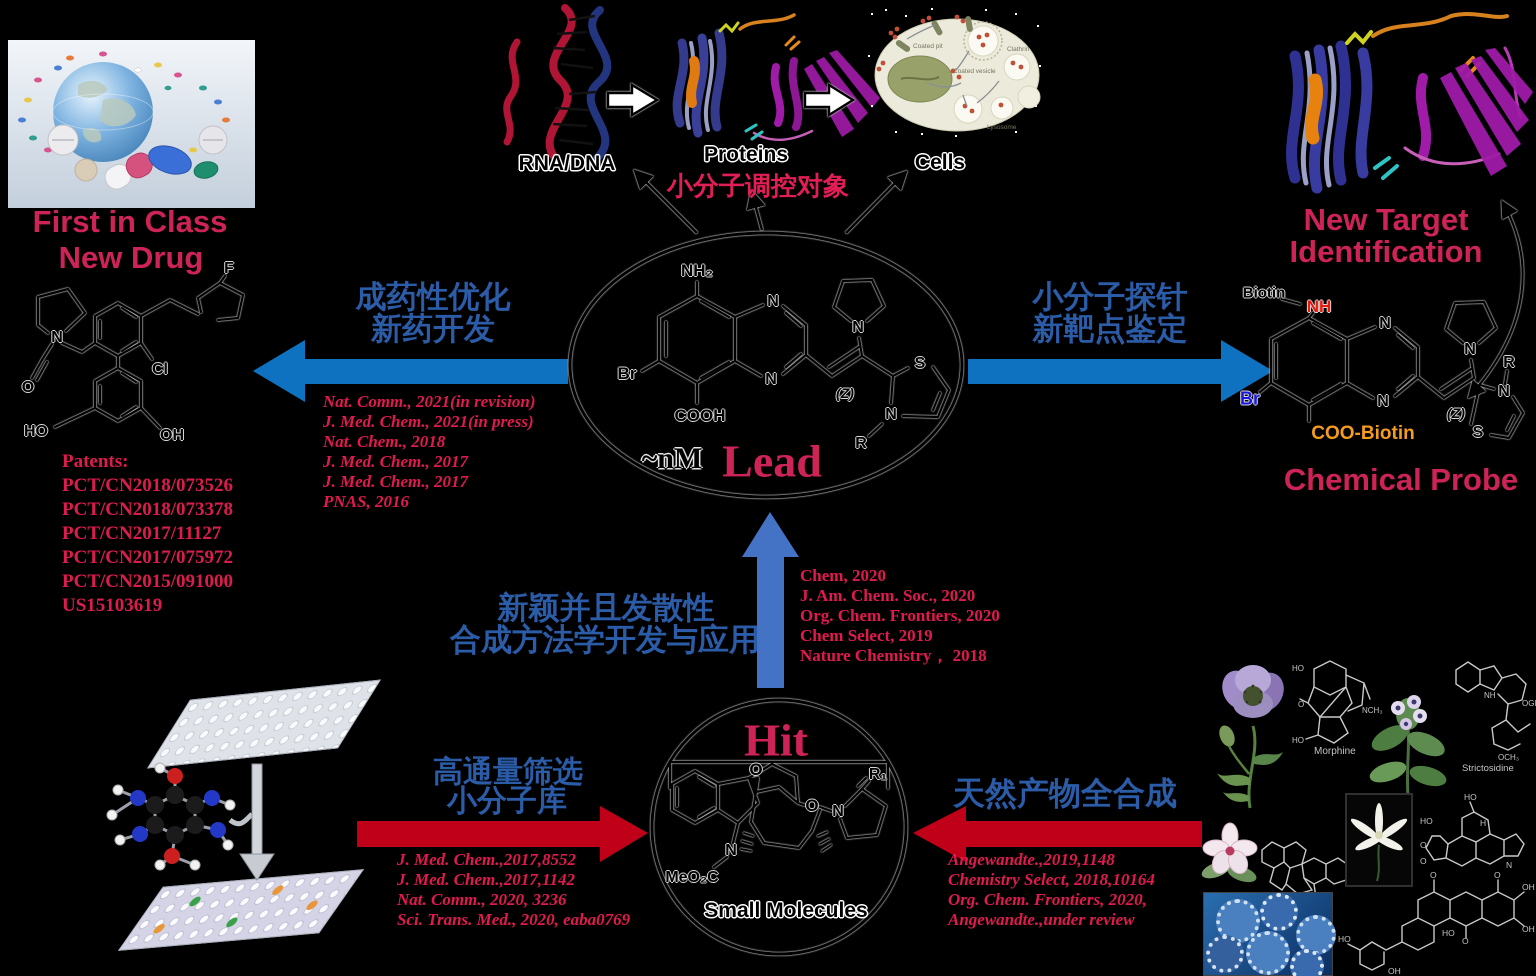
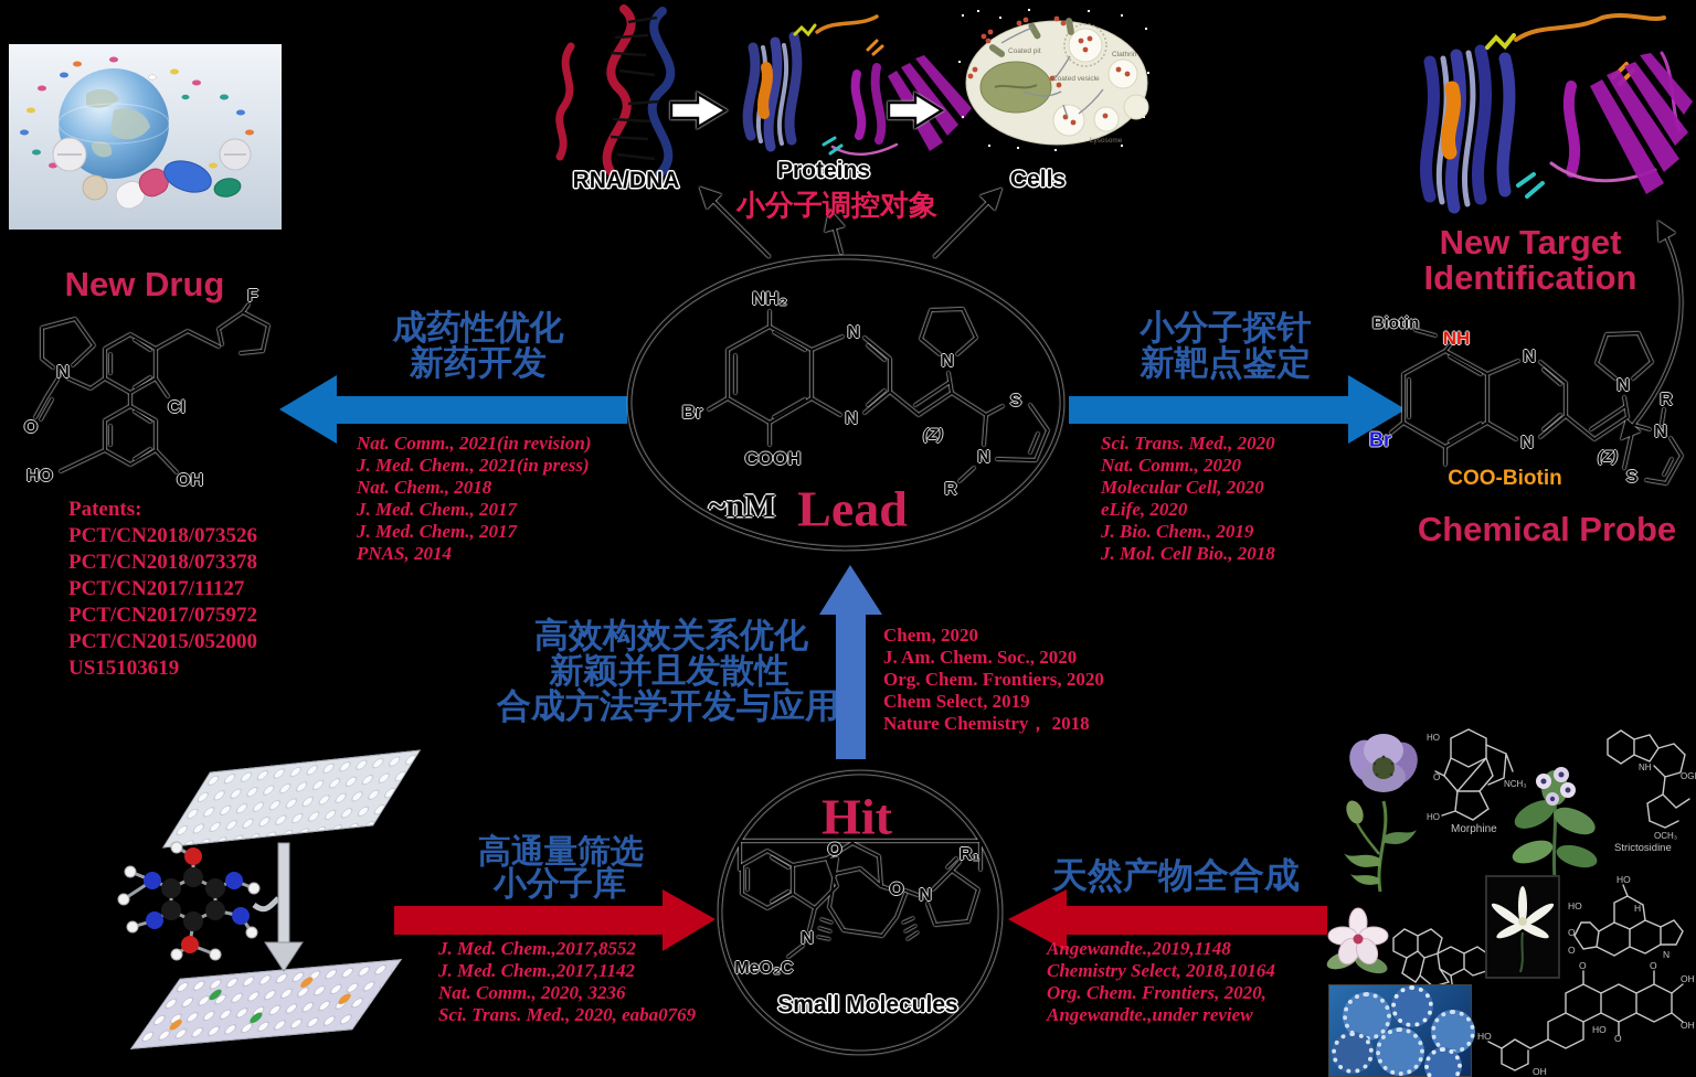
  HO
  O
  HO
  NCH₃
  Morphine
  NH
  OCH₃
  Strictosidine
  HO
  HO
  H
  N
  O
  O
  O
  HO
  O
  OH
  OH
  O
  HO
  OH
- First in Class
  New Drug
  RNA/DNA
  Proteins
  Cells
  小分子调控对象
  New Target
  Identification
  Chemical Probe
  ~nM
  Lead
  Hit
  Small Molecules
  成药性优化
  新药开发
  小分子探针
  新靶点鉴定
+ 高效构效关系优化
  新颖并且发散性
  合成方法学开发与应用
  高通量筛选
  小分子库
  天然产物全合成
  Nat. Comm., 2021(in revision)
  J. Med. Chem., 2021(in press)
  Nat. Chem., 2018
  J. Med. Chem., 2017
  J. Med. Chem., 2017
- PNAS, 2016
+ PNAS, 2014
+ Sci. Trans. Med., 2020
+ Nat. Comm., 2020
+ Molecular Cell, 2020
+ eLife, 2020
+ J. Bio. Chem., 2019
+ J. Mol. Cell Bio., 2018
  Chem, 2020
  J. Am. Chem. Soc., 2020
  Org. Chem. Frontiers, 2020
  Chem Select, 2019
  Nature Chemistry， 2018
  J. Med. Chem.,2017,8552
  J. Med. Chem.,2017,1142
  Nat. Comm., 2020, 3236
  Sci. Trans. Med., 2020, eaba0769
  Angewandte.,2019,1148
  Chemistry Select, 2018,10164
  Org. Chem. Frontiers, 2020,
  Angewandte.,under review
  Patents:
  PCT/CN2018/073526
  PCT/CN2018/073378
  PCT/CN2017/11127
  PCT/CN2017/075972
- PCT/CN2015/091000
+ PCT/CN2015/052000
  US15103619
  NH₂
  N
  N
  Br
  COOH
  N
  (Z)
  S
  N
  R
  N
  O
  Cl
  HO
  OH
  F
  O
  O
  N
  R₁
  N
  MeO₂C
  Biotin
  NH
  N
  N
  Br
  COO-Biotin
  N
  (Z)
  S
  N
  R
